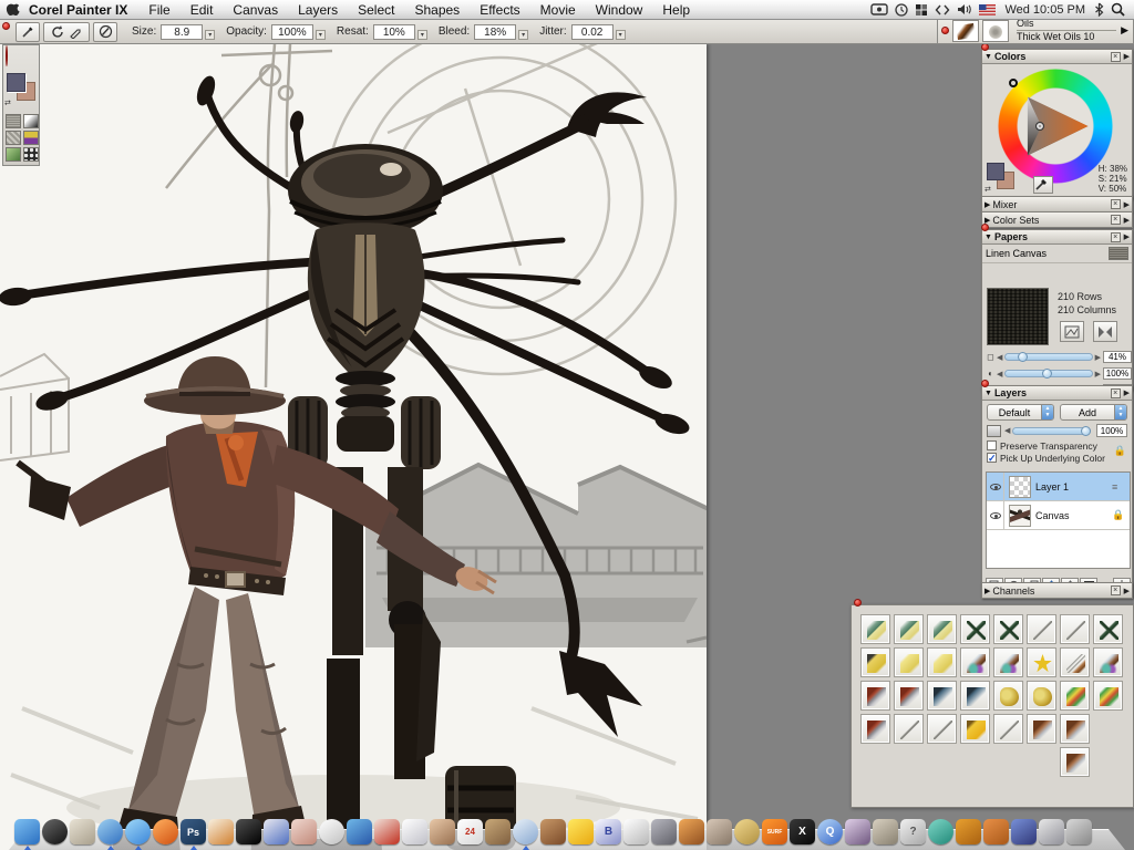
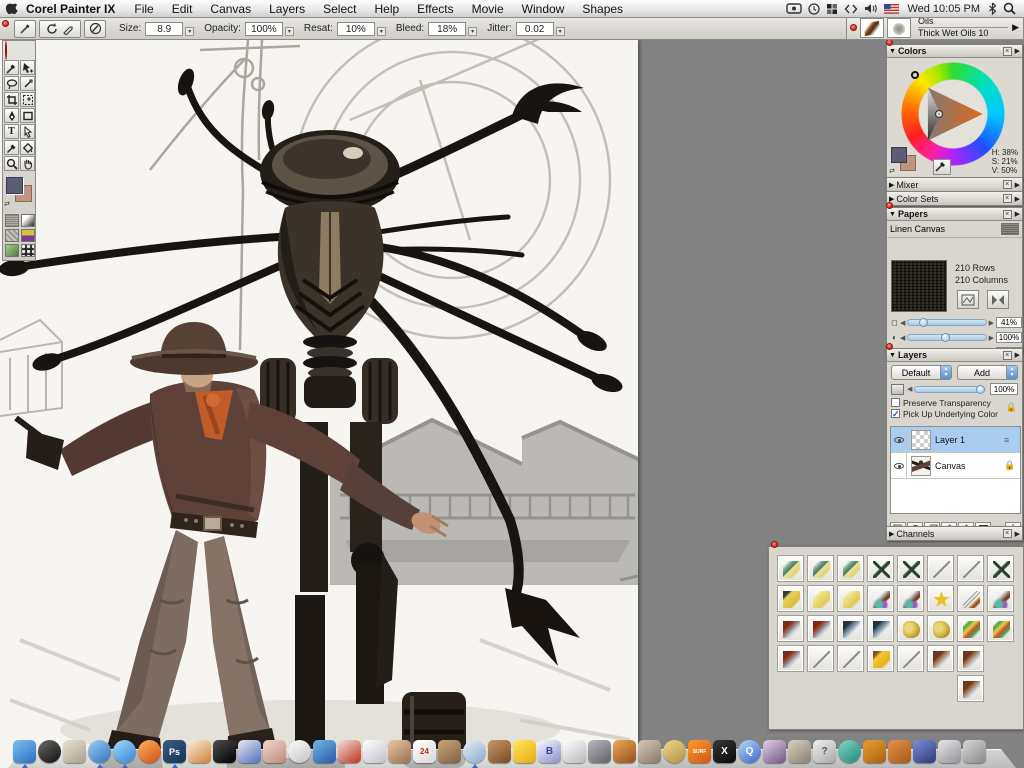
  Corel Painter IX
  File
  Edit
  Canvas
  Layers
  Select
- Shapes
+ Help
  Effects
  Movie
  Window
- Help
+ Shapes
  Wed 10:05 PM
  Size:
  8.9
  Opacity:
  100%
  Resat:
  10%
  Bleed:
  18%
  Jitter:
  0.02
  Oils
  Thick Wet Oils 10
  ▶
+ T
  Colors
  H: 38%
  S: 21%
  V: 50%
  Mixer
  Color Sets
  Papers
  Linen Canvas
  210 Rows
  210 Columns
  ◻
  41%
  ◐
  100%
  Layers
  Default
  Add
  100%
  Preserve Transparency
  ✓
  Pick Up Underlying Color
  🔒
  Layer 1
  ≡
  Canvas
  🔒
  Channels
  Ps
  24
  B
  X
  Q
  ?
